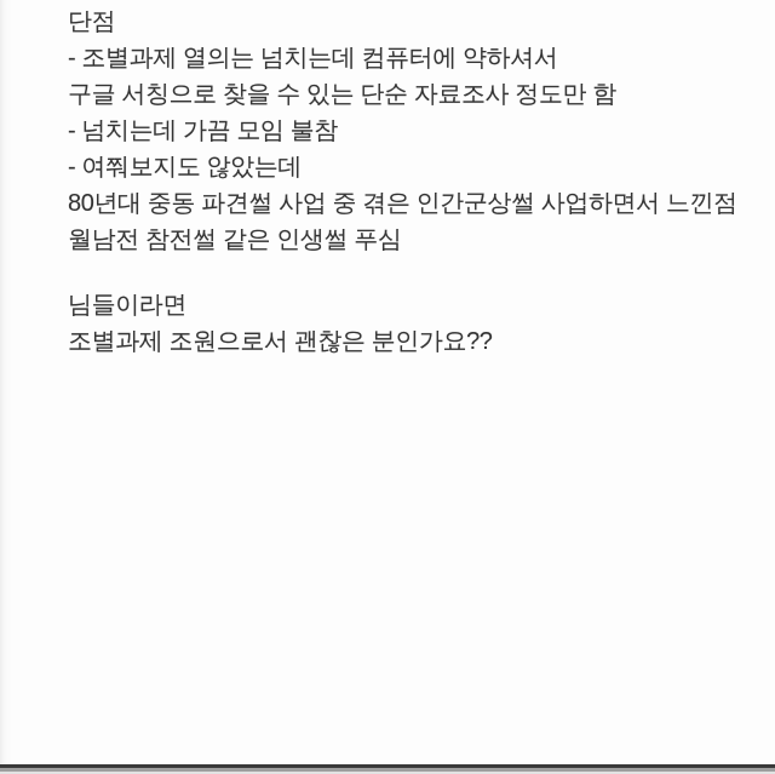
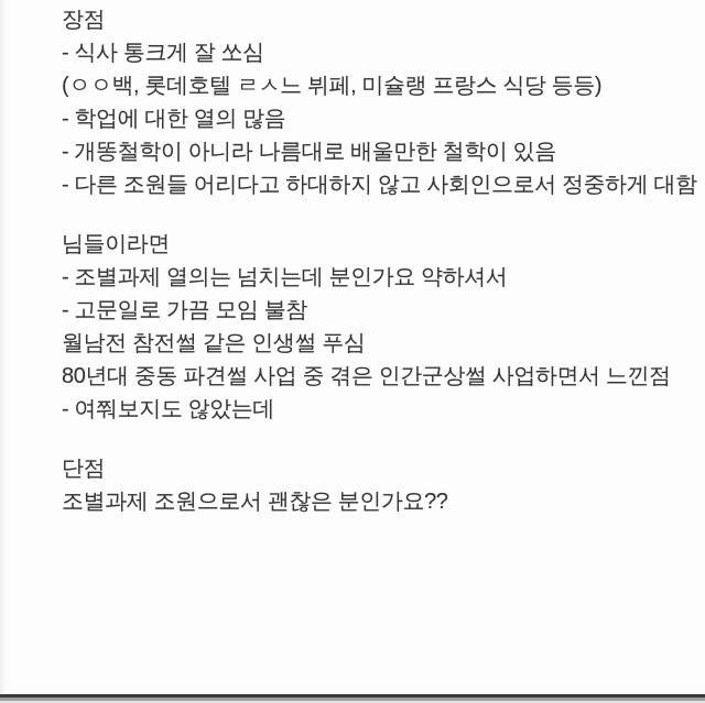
+ 장점
+ - 식사 통크게 잘 쏘심
+ (ㅇㅇ백, 롯데호텔 ㄹㅅ느 뷔페, 미슐랭 프랑스 식당 등등)
+ - 학업에 대한 열의 많음
+ - 개똥철학이 아니라 나름대로 배울만한 철학이 있음
+ - 다른 조원들 어리다고 하대하지 않고 사회인으로서 정중하게 대함
- 단점
+ 님들이라면
- - 조별과제 열의는 넘치는데 컴퓨터에 약하셔서
+ - 조별과제 열의는 넘치는데 분인가요 약하셔서
- 구글 서칭으로 찾을 수 있는 단순 자료조사 정도만 함
- - 넘치는데 가끔 모임 불참
+ - 고문일로 가끔 모임 불참
- - 여쭤보지도 않았는데
+ 월남전 참전썰 같은 인생썰 푸심
  80년대 중동 파견썰 사업 중 겪은 인간군상썰 사업하면서 느낀점
- 월남전 참전썰 같은 인생썰 푸심
+ - 여쭤보지도 않았는데
- 님들이라면
+ 단점
  조별과제 조원으로서 괜찮은 분인가요??
